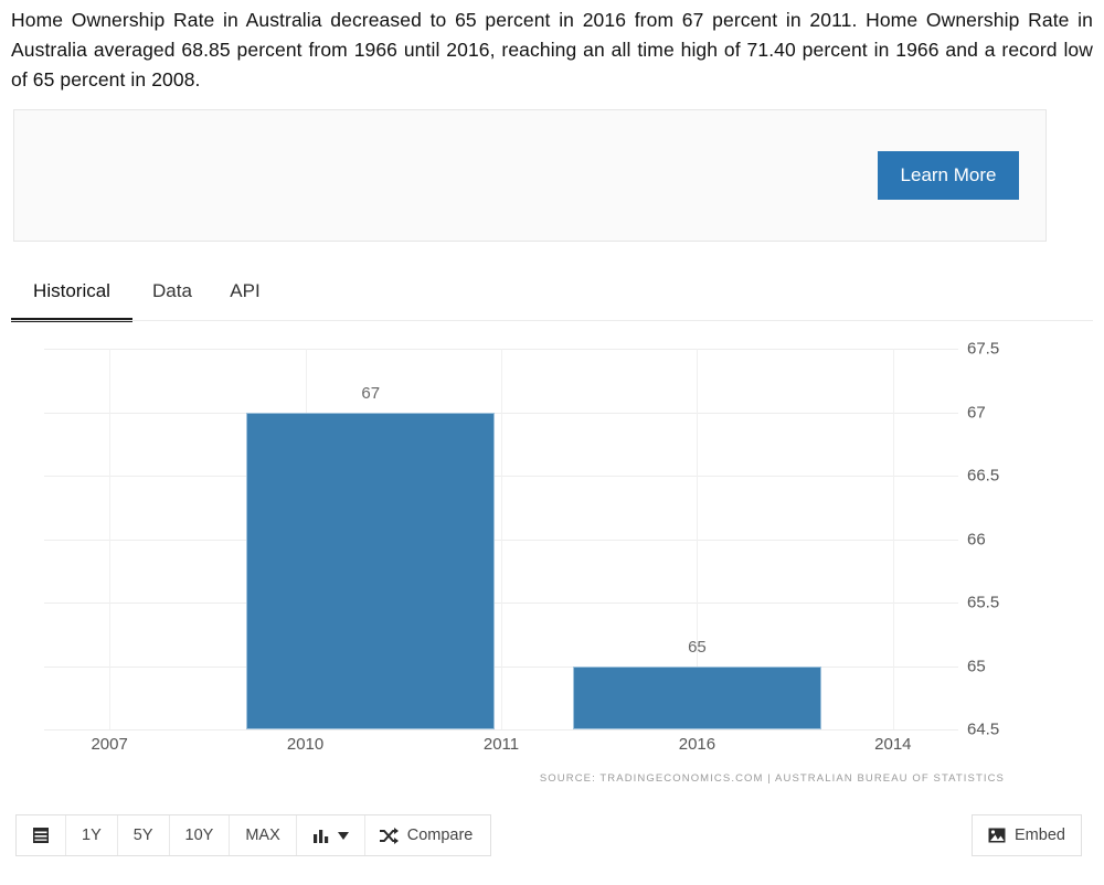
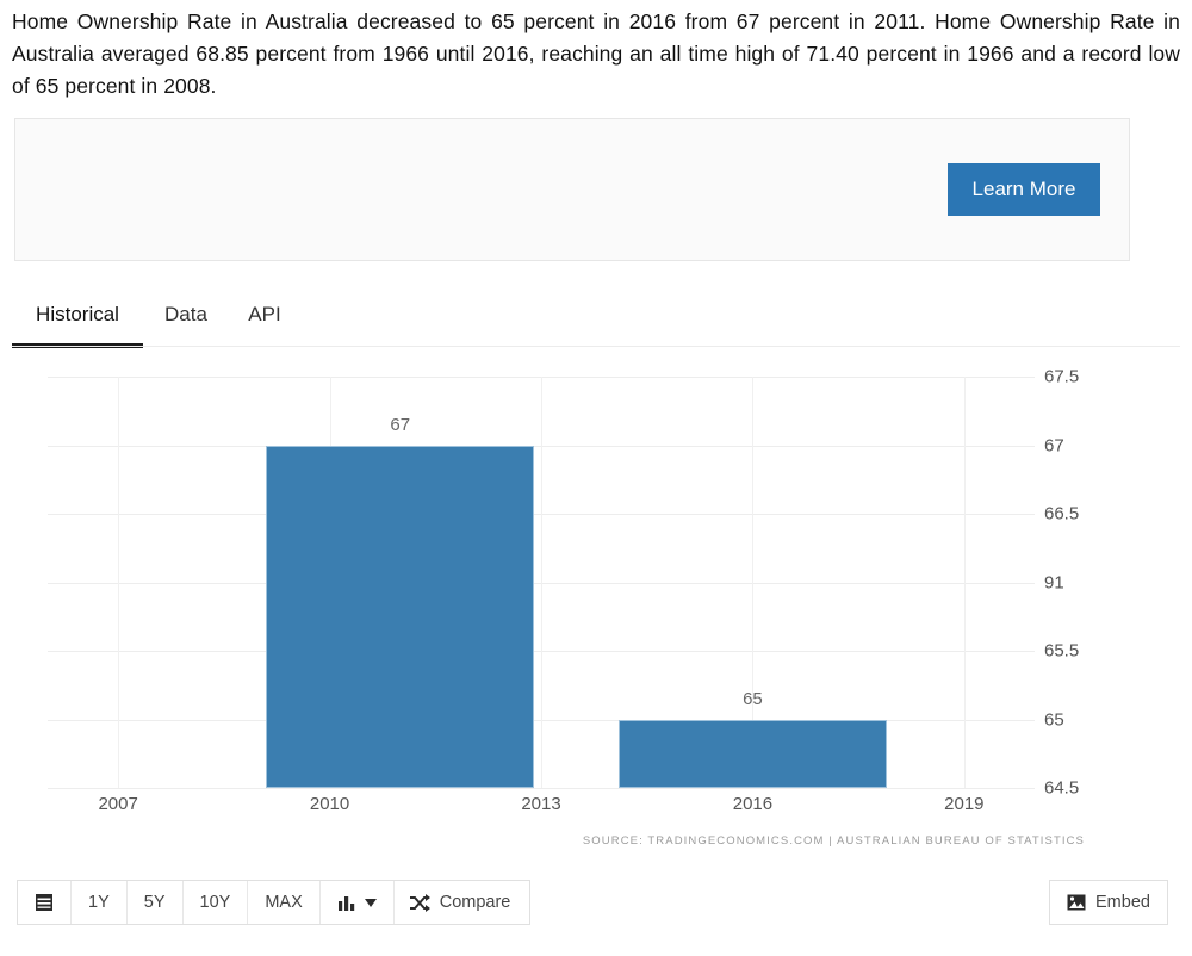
  Home Ownership Rate in Australia decreased to 65 percent in 2016 from 67 percent in 2011. Home Ownership Rate in Australia averaged 68.85 percent from 1966 until 2016, reaching an all time high of 71.40 percent in 1966 and a record low of 65 percent in 2008.
  Learn More
  Historical
  Data
  API
  67
  65
  67.5
  67
  66.5
- 66
+ 91
  65.5
  65
  64.5
  2007
  2010
- 2011
+ 2013
  2016
- 2014
+ 2019
  SOURCE: TRADINGECONOMICS.COM | AUSTRALIAN BUREAU OF STATISTICS
  1Y
  5Y
  10Y
  MAX
  Compare
  Embed
